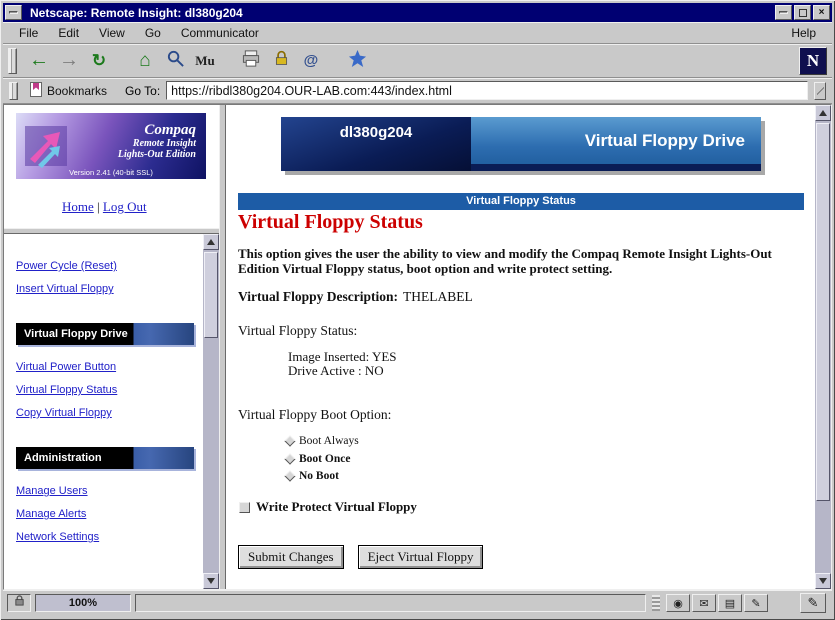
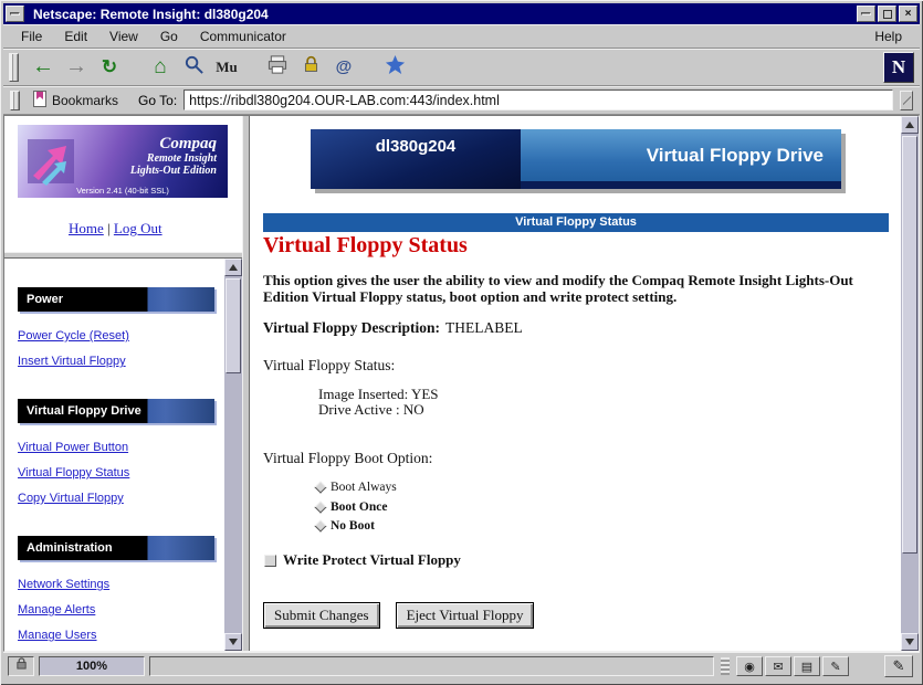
  Netscape: Remote Insight: dl380g204
  ×
  File
  Edit
  View
  Go
  Communicator
  Help
  ←
  →
  ↻
  ⌂
  Mu
  @
  N
  Bookmarks
  Go To:
  https://ribdl380g204.OUR-LAB.com:443/index.html
  Compaq
  Remote Insight
  Lights-Out Edition
  Version 2.41 (40-bit SSL)
  Home | Log Out
+ Power
  Power Cycle (Reset)
  Insert Virtual Floppy
  Virtual Floppy Drive
  Virtual Power Button
  Virtual Floppy Status
  Copy Virtual Floppy
  Administration
- Manage Users
+ Network Settings
  Manage Alerts
- Network Settings
+ Manage Users
  dl380g204
  Virtual Floppy Drive
  Virtual Floppy Status
  Virtual Floppy Status
  This option gives the user the ability to view and modify the Compaq Remote Insight Lights-Out Edition Virtual Floppy status, boot option and write protect setting.
  Virtual Floppy Description: THELABEL
  Virtual Floppy Status:
  Image Inserted: YES
  Drive Active : NO
  Virtual Floppy Boot Option:
  Boot Always
  Boot Once
  No Boot
  Write Protect Virtual Floppy
  Submit Changes
  Eject Virtual Floppy
  100%
  ◉
  ✉
  ▤
  ✎
  ✎
